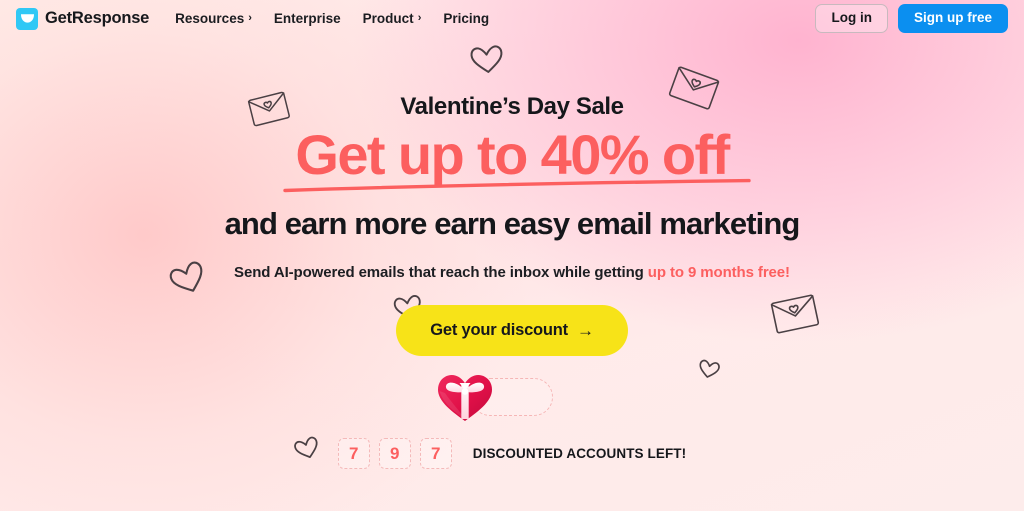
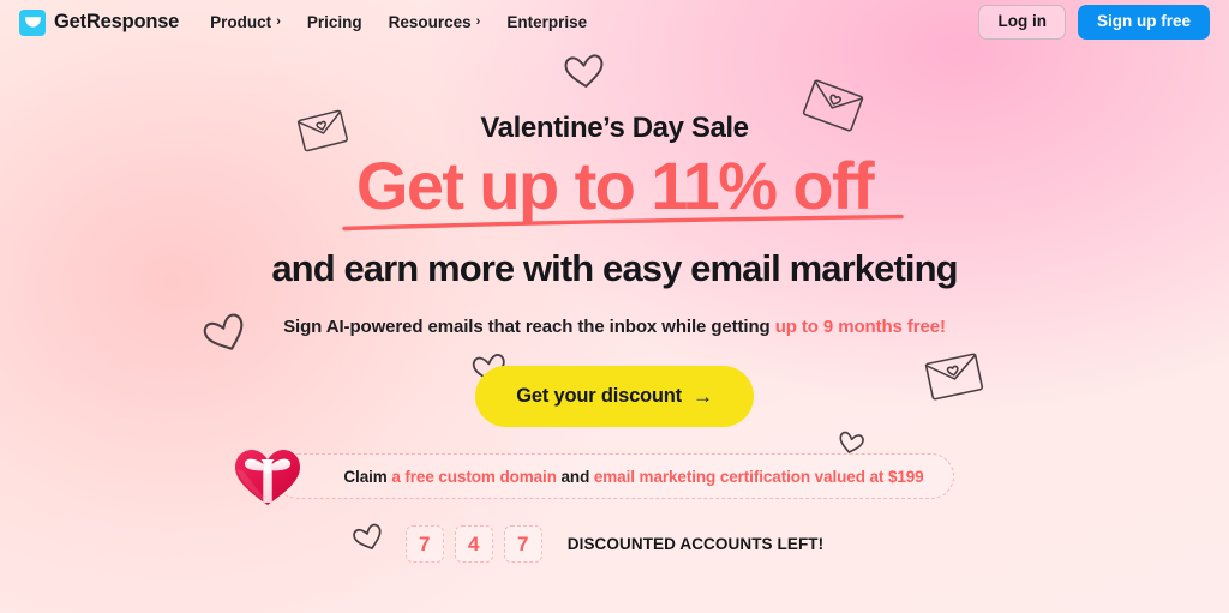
  GetResponse
- Resources
+ Product
  ›
- Enterprise
+ Pricing
- Product
+ Resources
  ›
- Pricing
+ Enterprise
  Log in
  Sign up free
  Valentine’s Day Sale
- Get up to 40% off
+ Get up to 11% off
- and earn more earn easy email marketing
+ and earn more with easy email marketing
- Send AI-powered emails that reach the inbox while getting up to 9 months free!
+ Sign AI-powered emails that reach the inbox while getting up to 9 months free!
  Get your discount
  →
+ Claim a free custom domain and email marketing certification valued at $199
  7
- 9
+ 4
  7
  DISCOUNTED ACCOUNTS LEFT!
